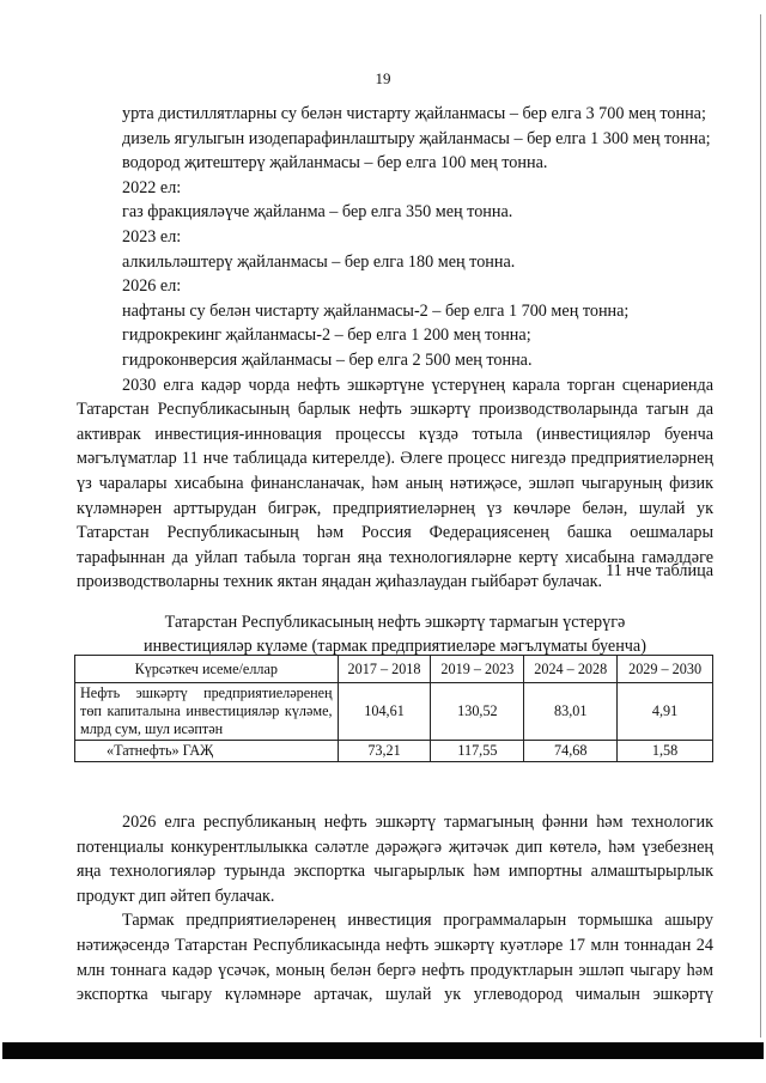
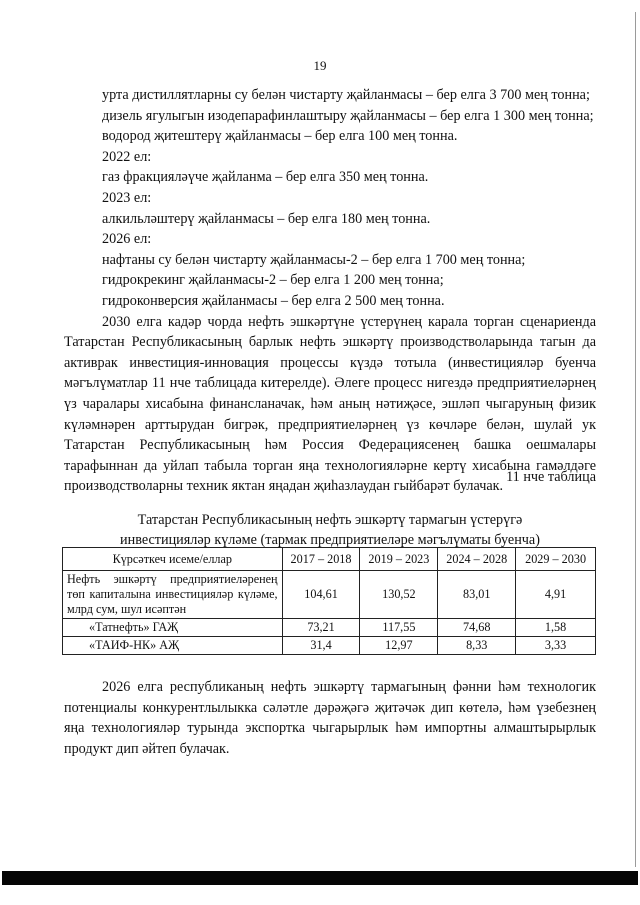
  19
  урта дистиллятларны су белән чистарту җайланмасы – бер елга 3 700 мең тонна;
  дизель ягулыгын изодепарафинлаштыру җайланмасы – бер елга 1 300 мең тонна;
  водород җитештерү җайланмасы – бер елга 100 мең тонна.
  2022 ел:
  газ фракцияләүче җайланма – бер елга 350 мең тонна.
  2023 ел:
  алкильләштерү җайланмасы – бер елга 180 мең тонна.
  2026 ел:
  нафтаны су белән чистарту җайланмасы-2 – бер елга 1 700 мең тонна;
  гидрокрекинг җайланмасы-2 – бер елга 1 200 мең тонна;
  гидроконверсия җайланмасы – бер елга 2 500 мең тонна.
  2030 елга кадәр чорда нефть эшкәртүне үстерүнең карала торган сценариенда Татарстан Республикасының барлык нефть эшкәртү производстволарында тагын да активрак инвестиция-инновация процессы күздә тотыла (инвестицияләр буенча мәгълүматлар 11 нче таблицада китерелде). Әлеге процесс нигездә предприятиеләрнең үз чаралары хисабына финансланачак, һәм аның нәтиҗәсе, эшләп чыгаруның физик күләмнәрен арттырудан бигрәк, предприятиеләрнең үз көчләре белән, шулай ук Татарстан Республикасының һәм Россия Федерациясенең башка оешмалары тарафыннан да уйлап табыла торган яңа технологияләрне кертү хисабына гамәлдәге производстволарны техник яктан яңадан җиһазлаудан гыйбарәт булачак.
  11 нче таблица
  Татарстан Республикасының нефть эшкәртү тармагын үстерүгә
  инвестицияләр күләме (тармак предприятиеләре мәгълүматы буенча)
  Күрсәткеч исеме/еллар	2017 – 2018	2019 – 2023	2024 – 2028	2029 – 2030
  Нефть эшкәртү предприятиеләренең төп капиталына инвестицияләр күләме, млрд сум, шул исәптән	104,61	130,52	83,01	4,91
  «Татнефть» ГАҖ	73,21	117,55	74,68	1,58
+ «ТАИФ-НК» АҖ	31,4	12,97	8,33	3,33
  2026 елга республиканың нефть эшкәртү тармагының фәнни һәм технологик потенциалы конкурентлылыкка сәләтле дәрәҗәгә җитәчәк дип көтелә, һәм үзебезнең яңа технологияләр турында экспортка чыгарырлык һәм импортны алмаштырырлык продукт дип әйтеп булачак.
- Тармак предприятиеләренең инвестиция программаларын тормышка ашыру нәтиҗәсендә Татарстан Республикасында нефть эшкәртү куәтләре 17 млн тоннадан 24 млн тоннага кадәр үсәчәк, моның белән бергә нефть продуктларын эшләп чыгару һәм экспортка чыгару күләмнәре артачак, шулай ук углеводород чималын эшкәртү
